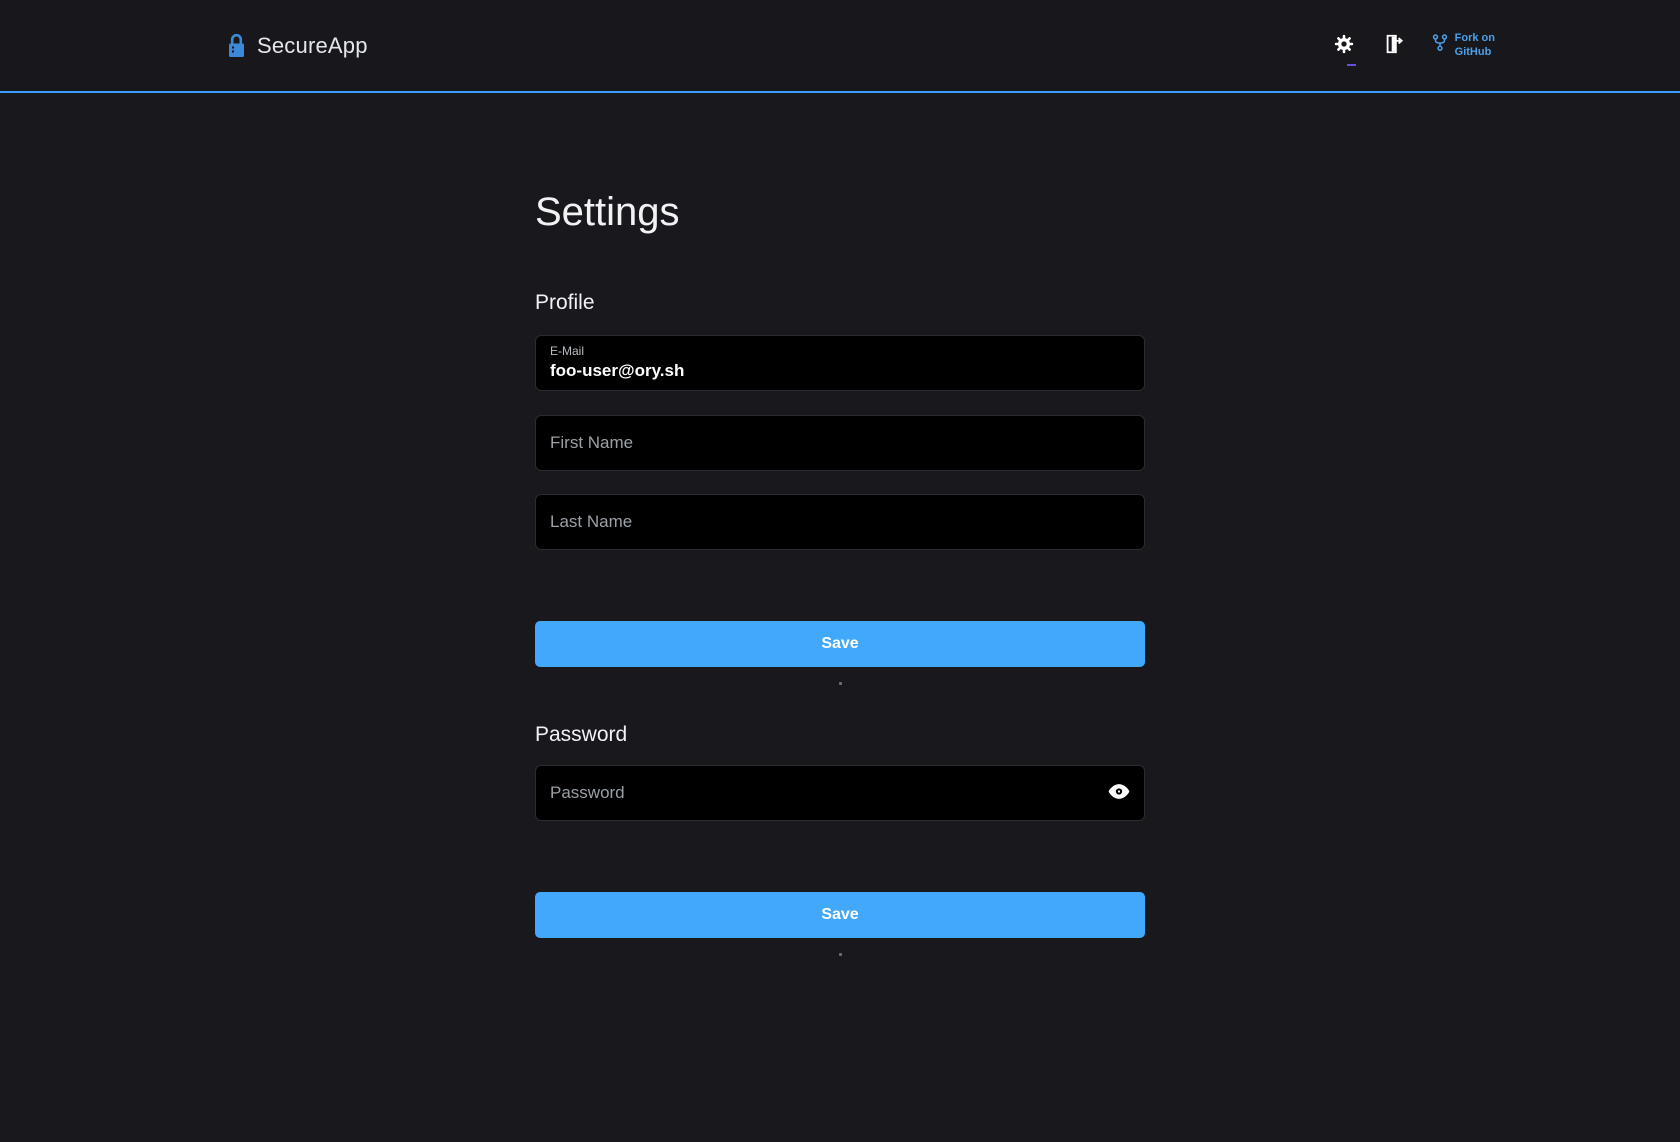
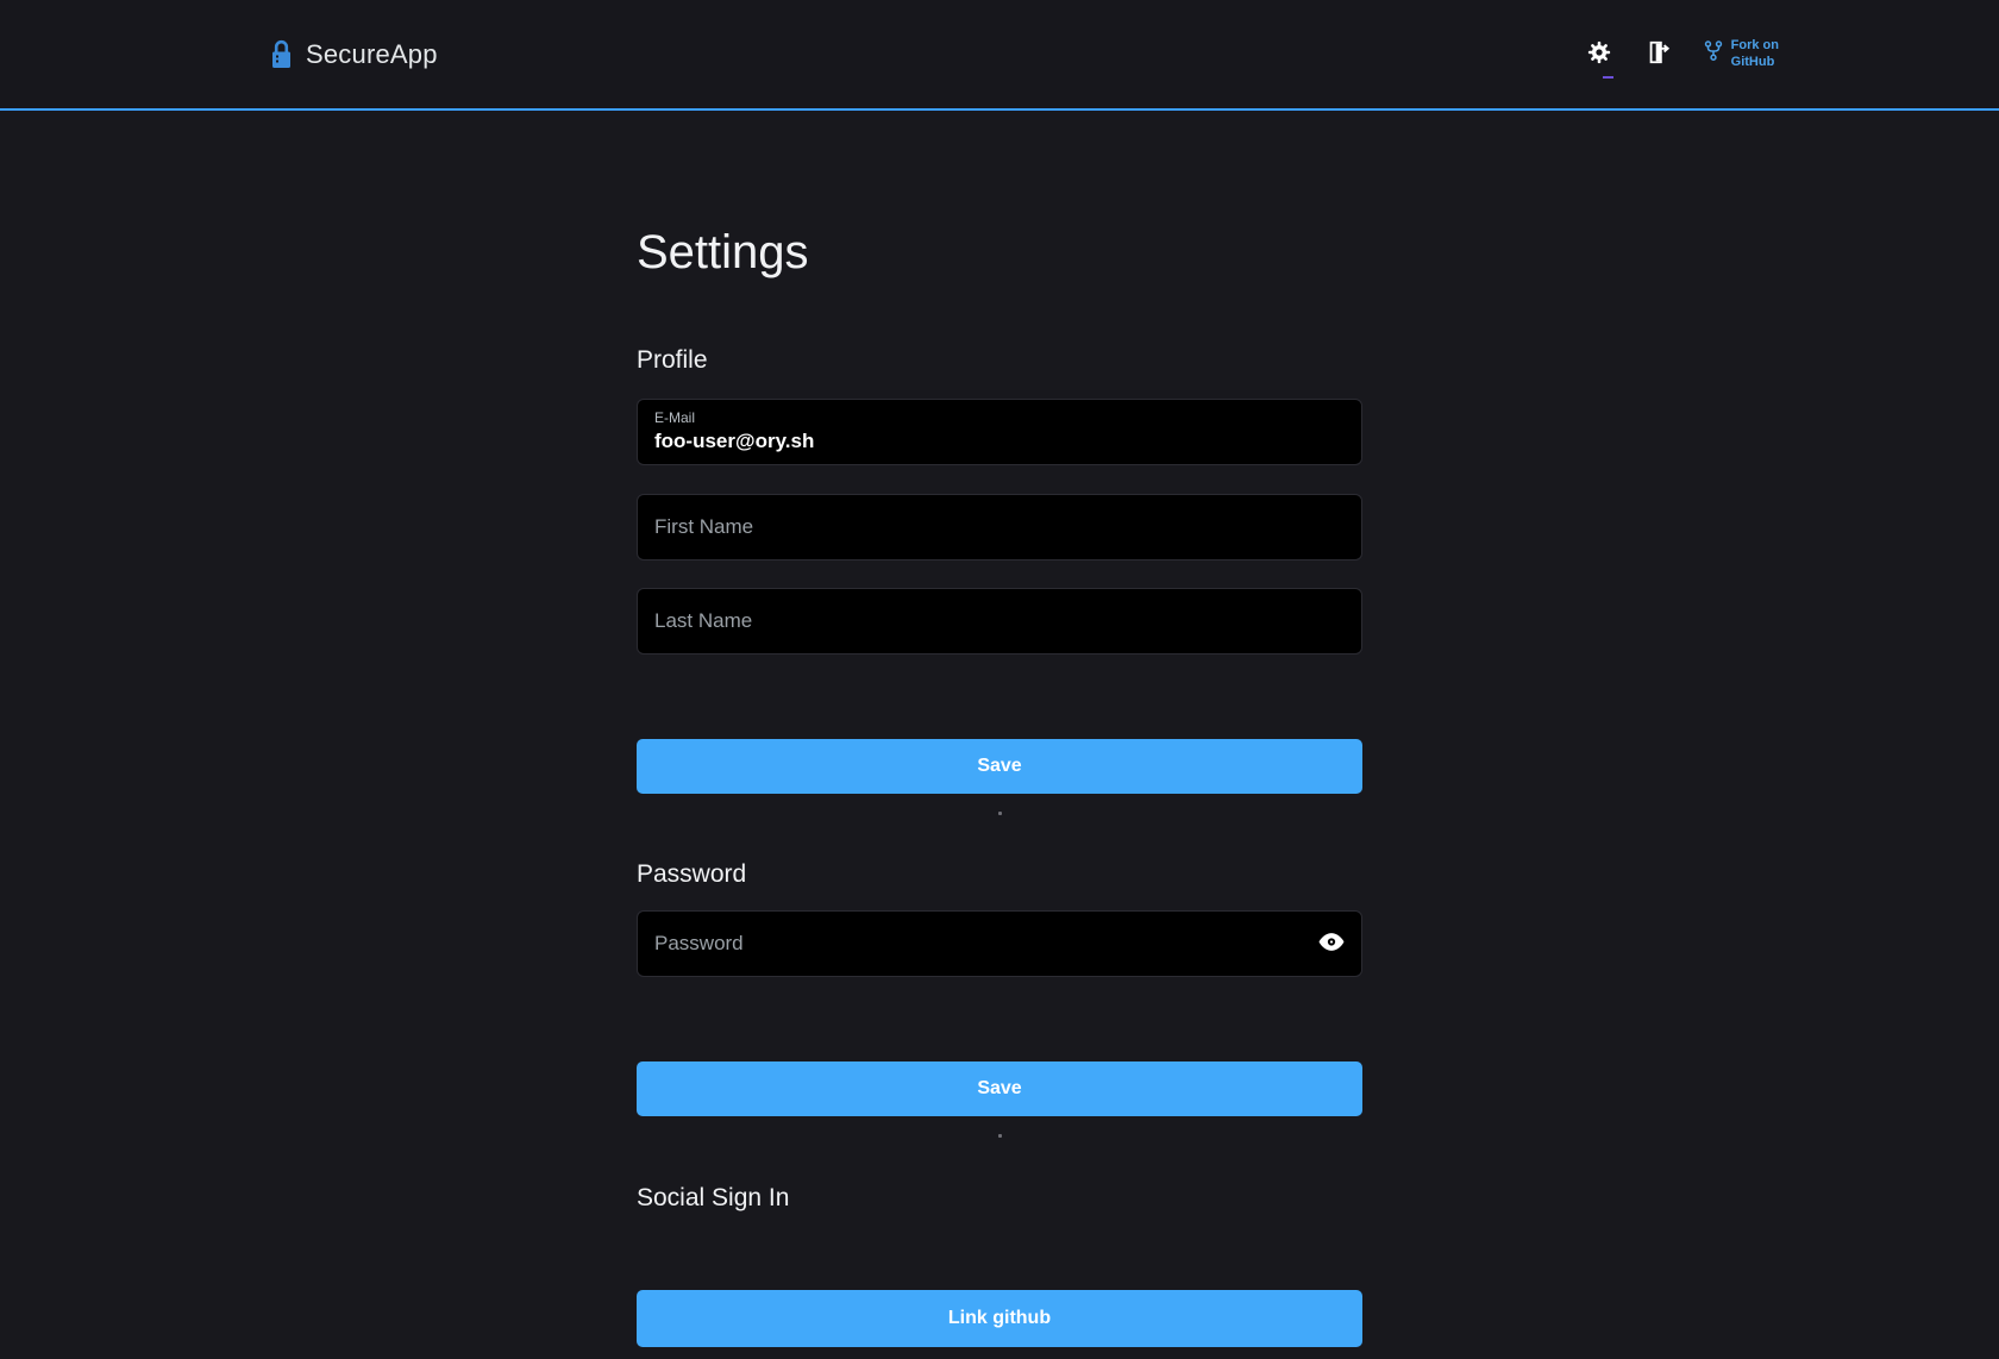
  SecureApp
  Fork on
  GitHub
  Settings
  Profile
  E-Mail
  foo-user@ory.sh
  First Name
  Last Name
  Save
  Password
  Password
  Save
+ Social Sign In
+ Link github
